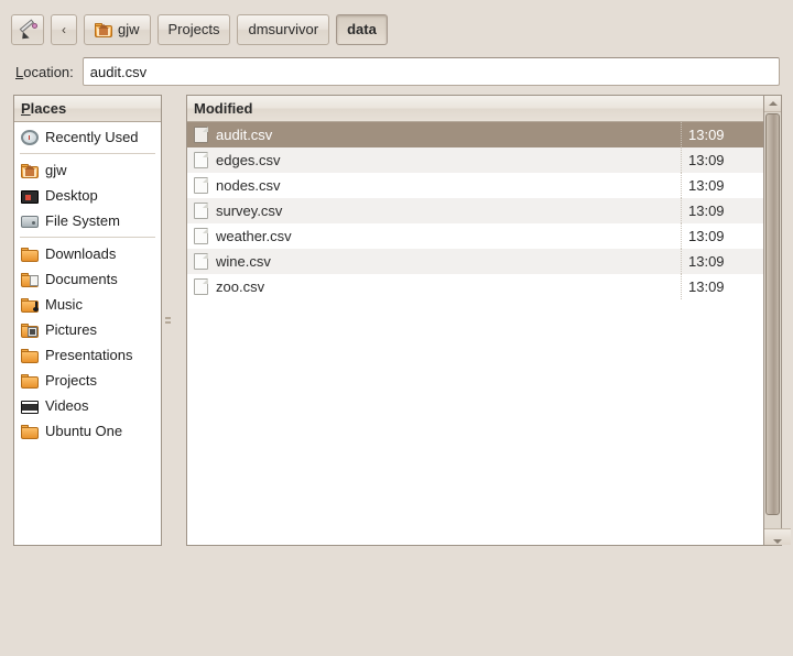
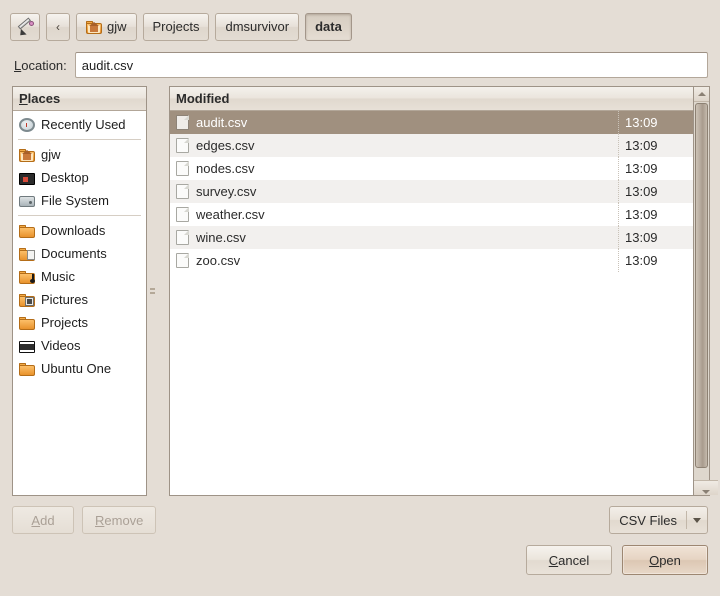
  ‹
  gjw
  Projects
  dmsurvivor
  data
  Location:
  audit.csv
  P
  laces
  Recently Used
  gjw
  Desktop
  File System
  Downloads
  Documents
  Music
  Pictures
- Presentations
  Projects
  Videos
  Ubuntu One
  Modified
  audit.csv
  13:09
  edges.csv
  13:09
  nodes.csv
  13:09
  survey.csv
  13:09
  weather.csv
  13:09
  wine.csv
  13:09
  zoo.csv
  13:09
+ Add
+ Remove
+ CSV Files
+ Cancel
+ Open
